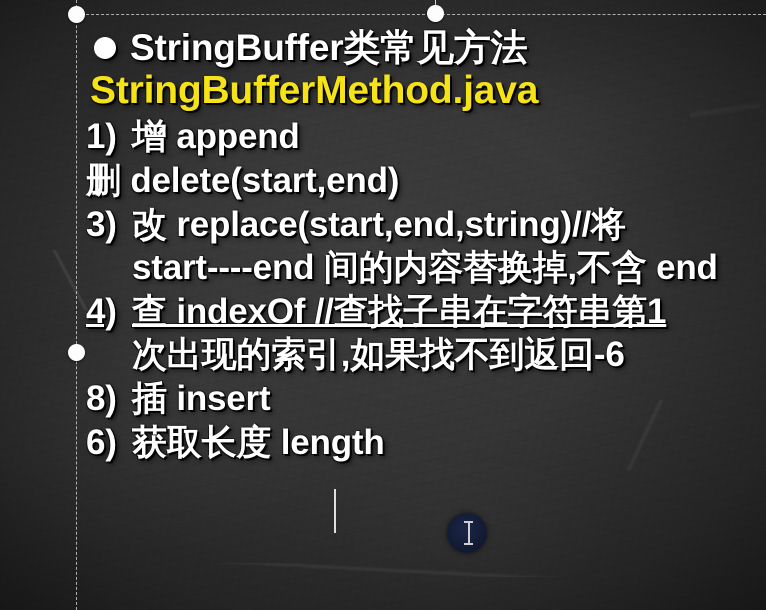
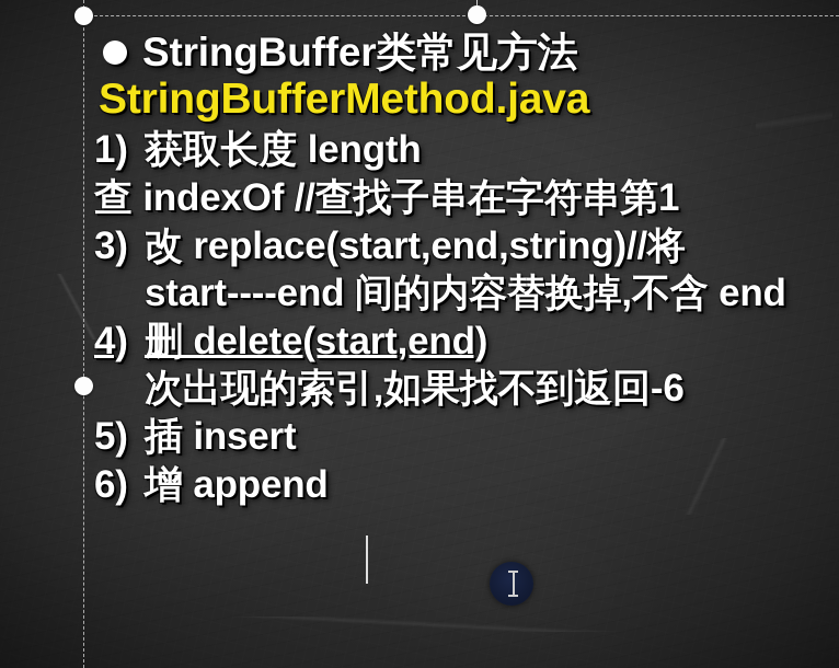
  StringBuffer类常见方法
  StringBufferMethod.java
  1)
- 增 append
+ 获取长度 length
- 删 delete(start,end)
+ 查 indexOf //查找子串在字符串第1
  3)
  改 replace(start,end,string)//将
  start----end 间的内容替换掉,不含 end
  4)
- 查 indexOf //查找子串在字符串第1
+ 删 delete(start,end)
  次出现的索引,如果找不到返回-6
- 8)
+ 5)
  插 insert
  6)
- 获取长度 length
+ 增 append
